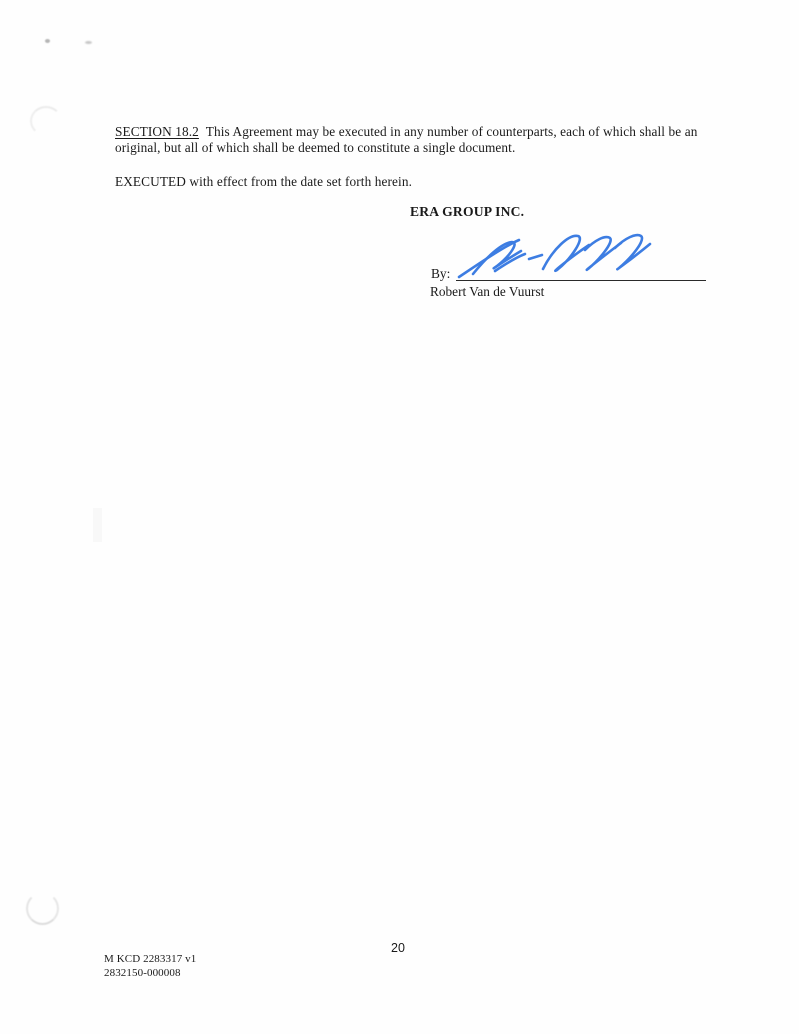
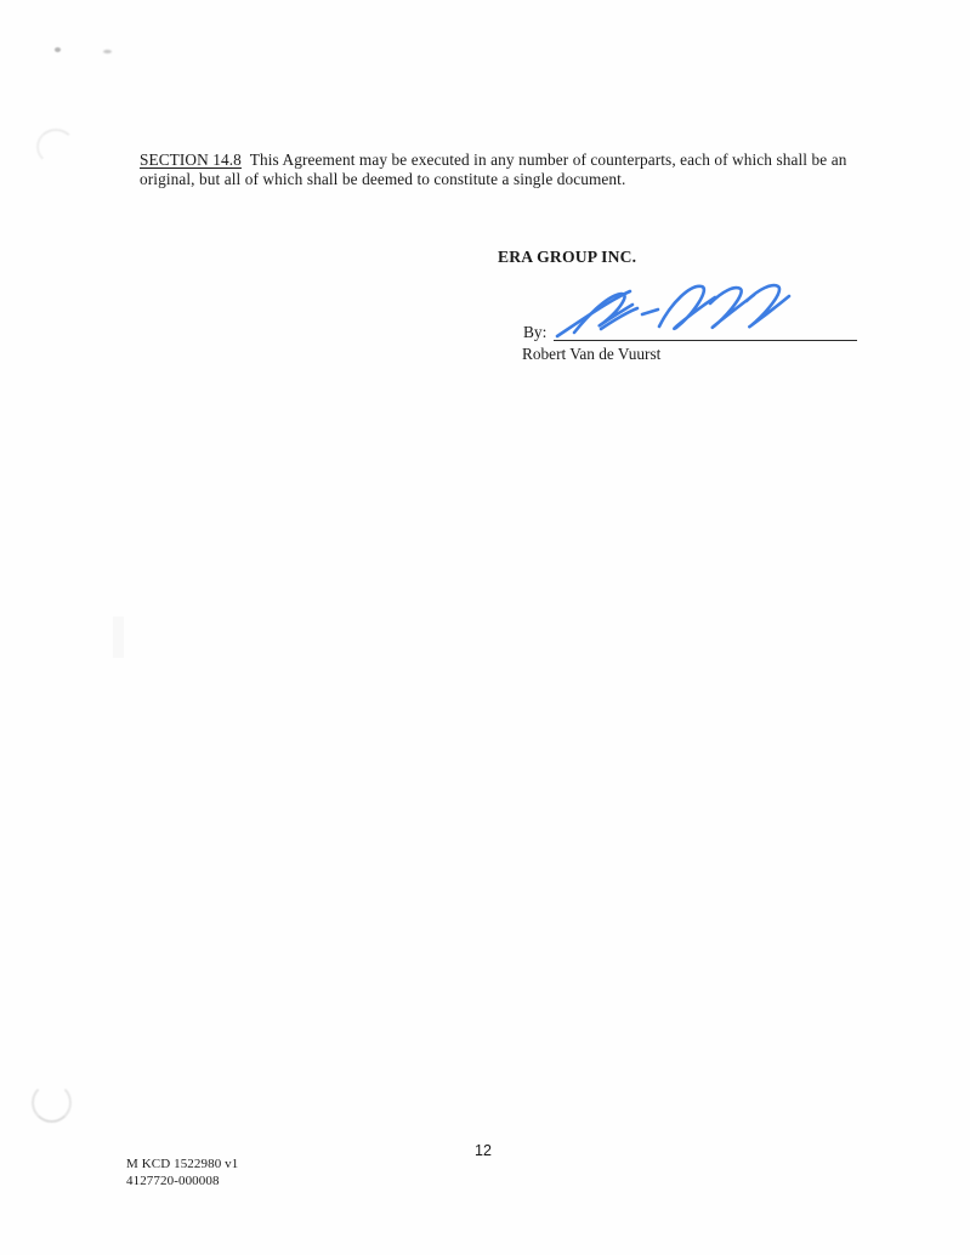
- SECTION 18.2 This Agreement may be executed in any number of counterparts, each of which shall be an original, but all of which shall be deemed to constitute a single document.
+ SECTION 14.8 This Agreement may be executed in any number of counterparts, each of which shall be an original, but all of which shall be deemed to constitute a single document.
- EXECUTED with effect from the date set forth herein.
  ERA GROUP INC.
  By:
  Robert Van de Vuurst
- 20
+ 12
- M KCD 2283317 v1
+ M KCD 1522980 v1
- 2832150-000008
+ 4127720-000008
